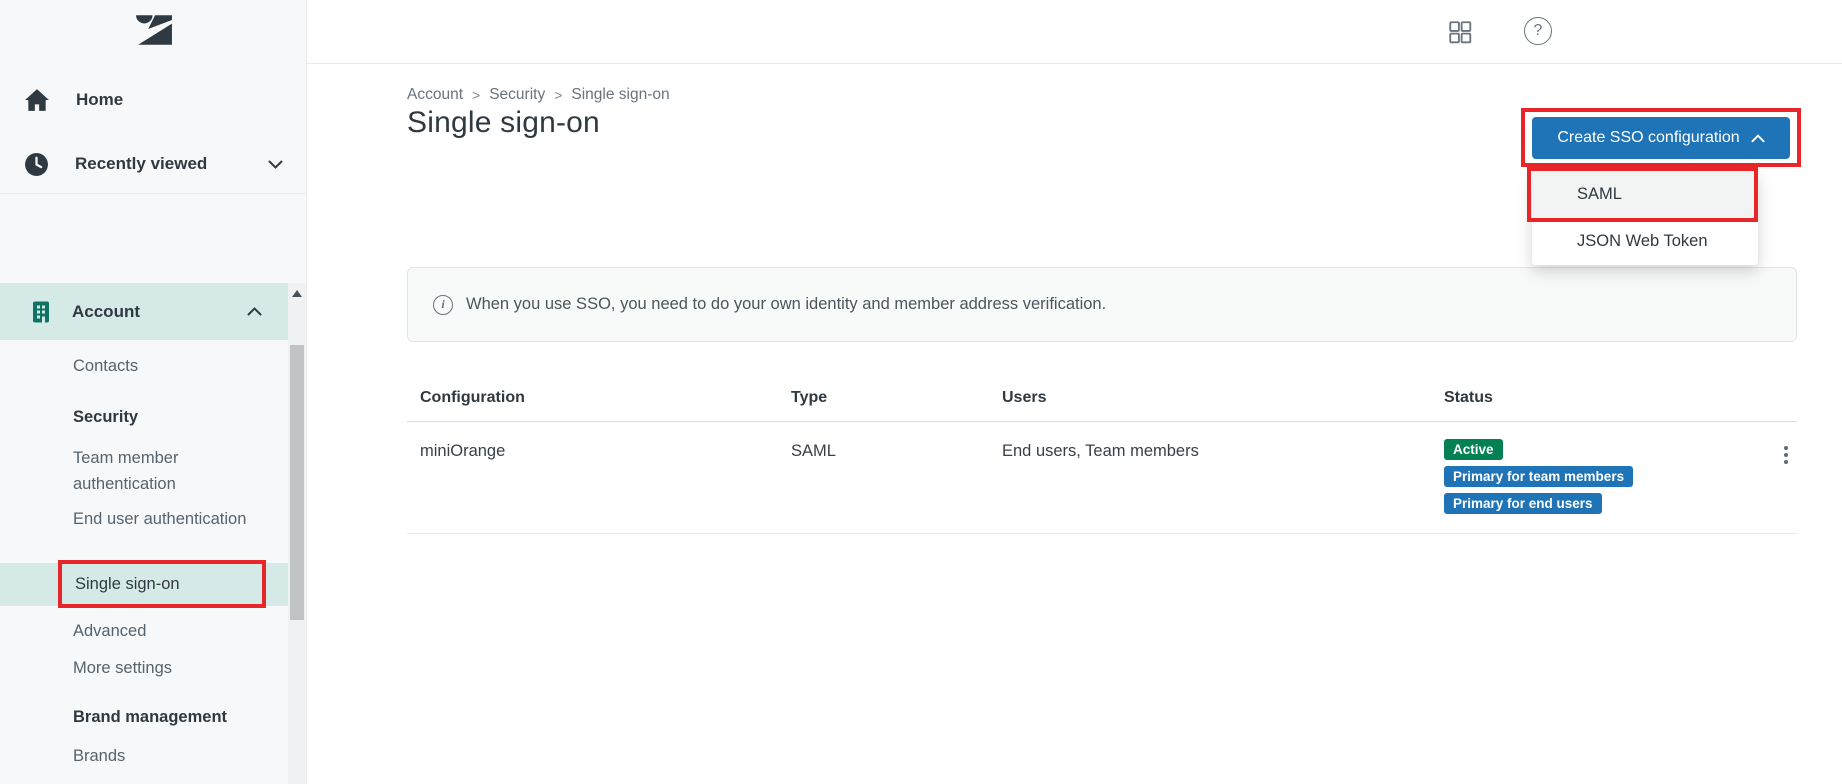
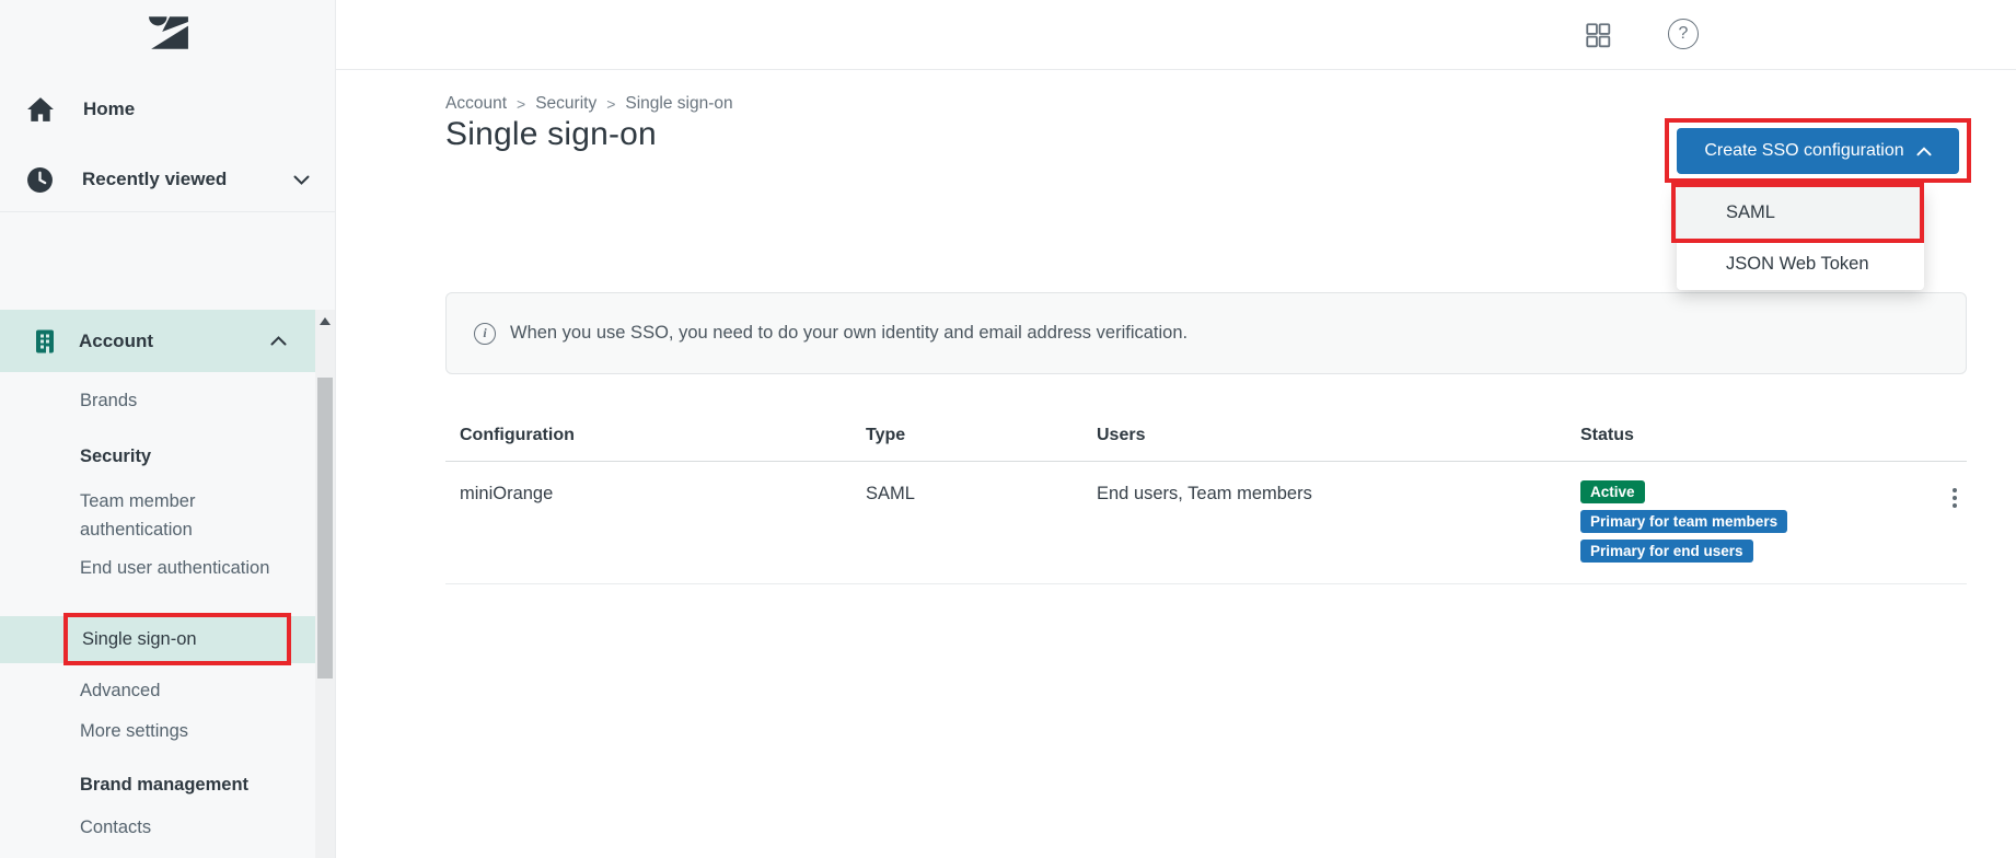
  Home
  Recently viewed
  Account
- Contacts
+ Brands
  Security
  Team member authentication
  End user authentication
  Single sign-on
  Advanced
  More settings
  Brand management
- Brands
+ Contacts
  ?
  Account
  >
  Security
  >
  Single sign-on
  Single sign-on
  Create SSO configuration
  SAML
  JSON Web Token
  i
- When you use SSO, you need to do your own identity and member address verification.
+ When you use SSO, you need to do your own identity and email address verification.
  Configuration
  Type
  Users
  Status
  miniOrange
  SAML
  End users, Team members
  Active
  Primary for team members
  Primary for end users
